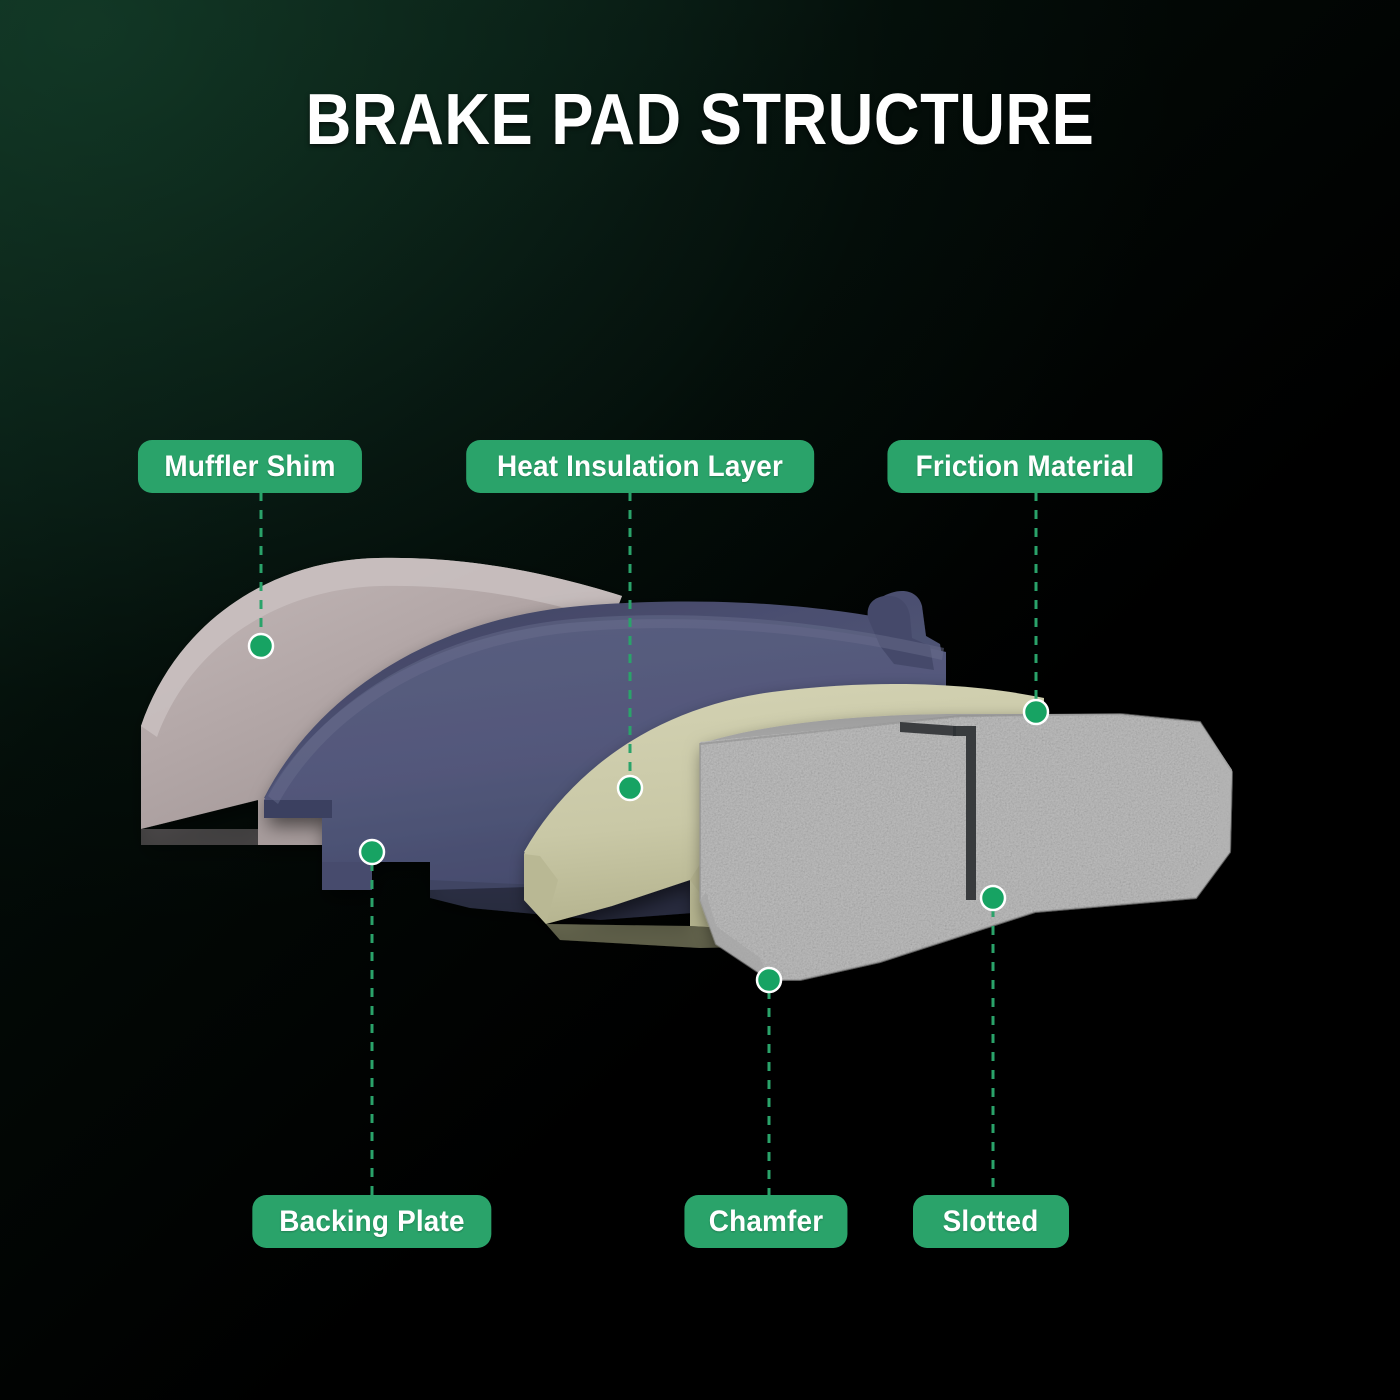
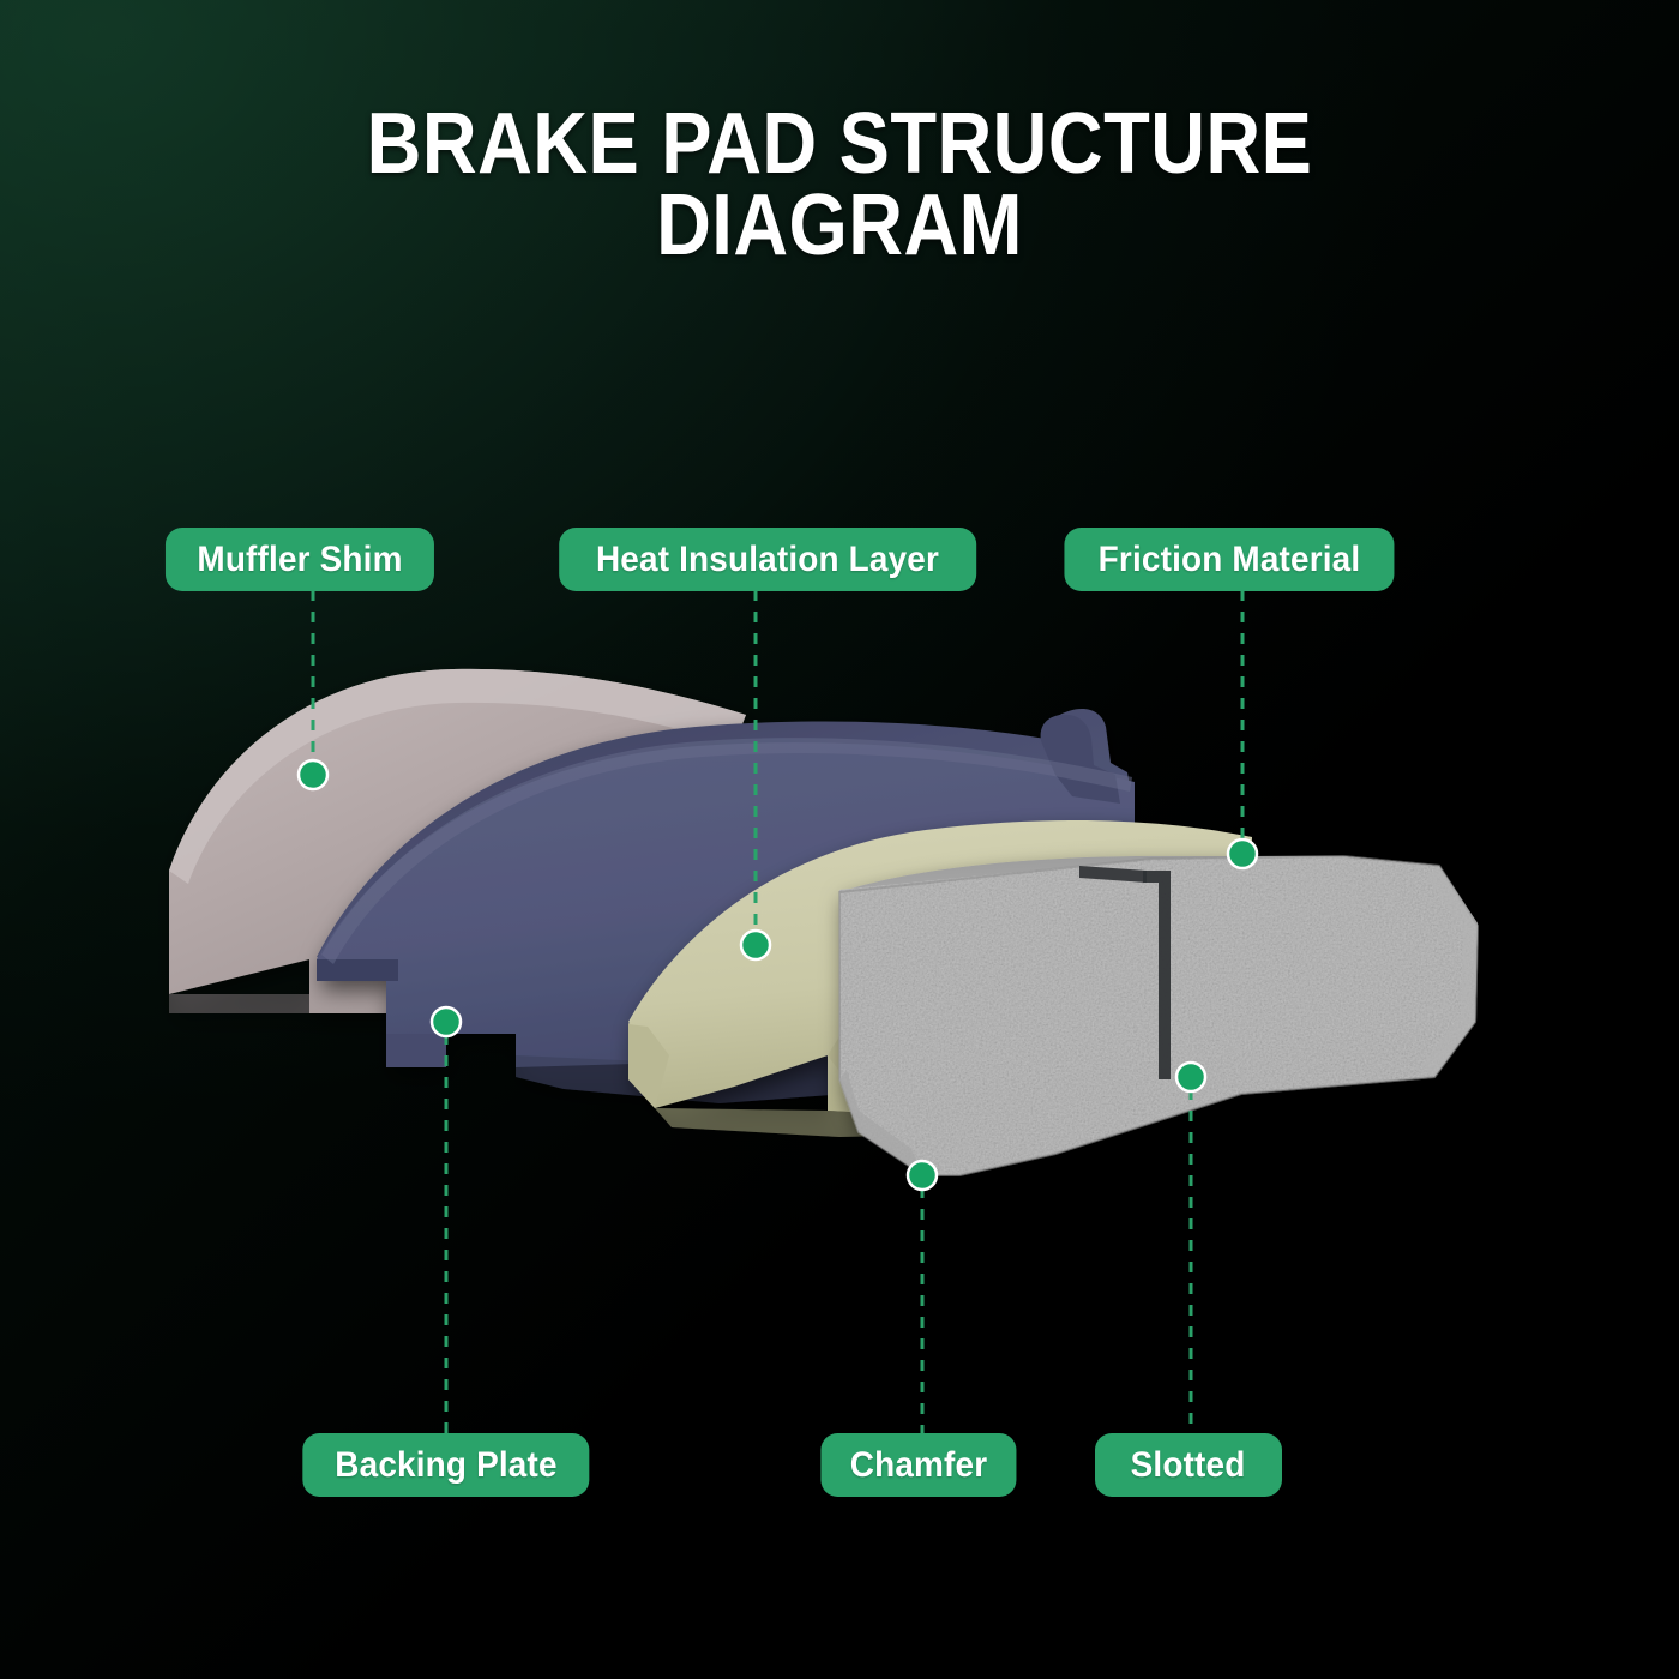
  BRAKE PAD STRUCTURE
+ DIAGRAM
  Muffler Shim
  Heat Insulation Layer
  Friction Material
  Backing Plate
  Chamfer
  Slotted
